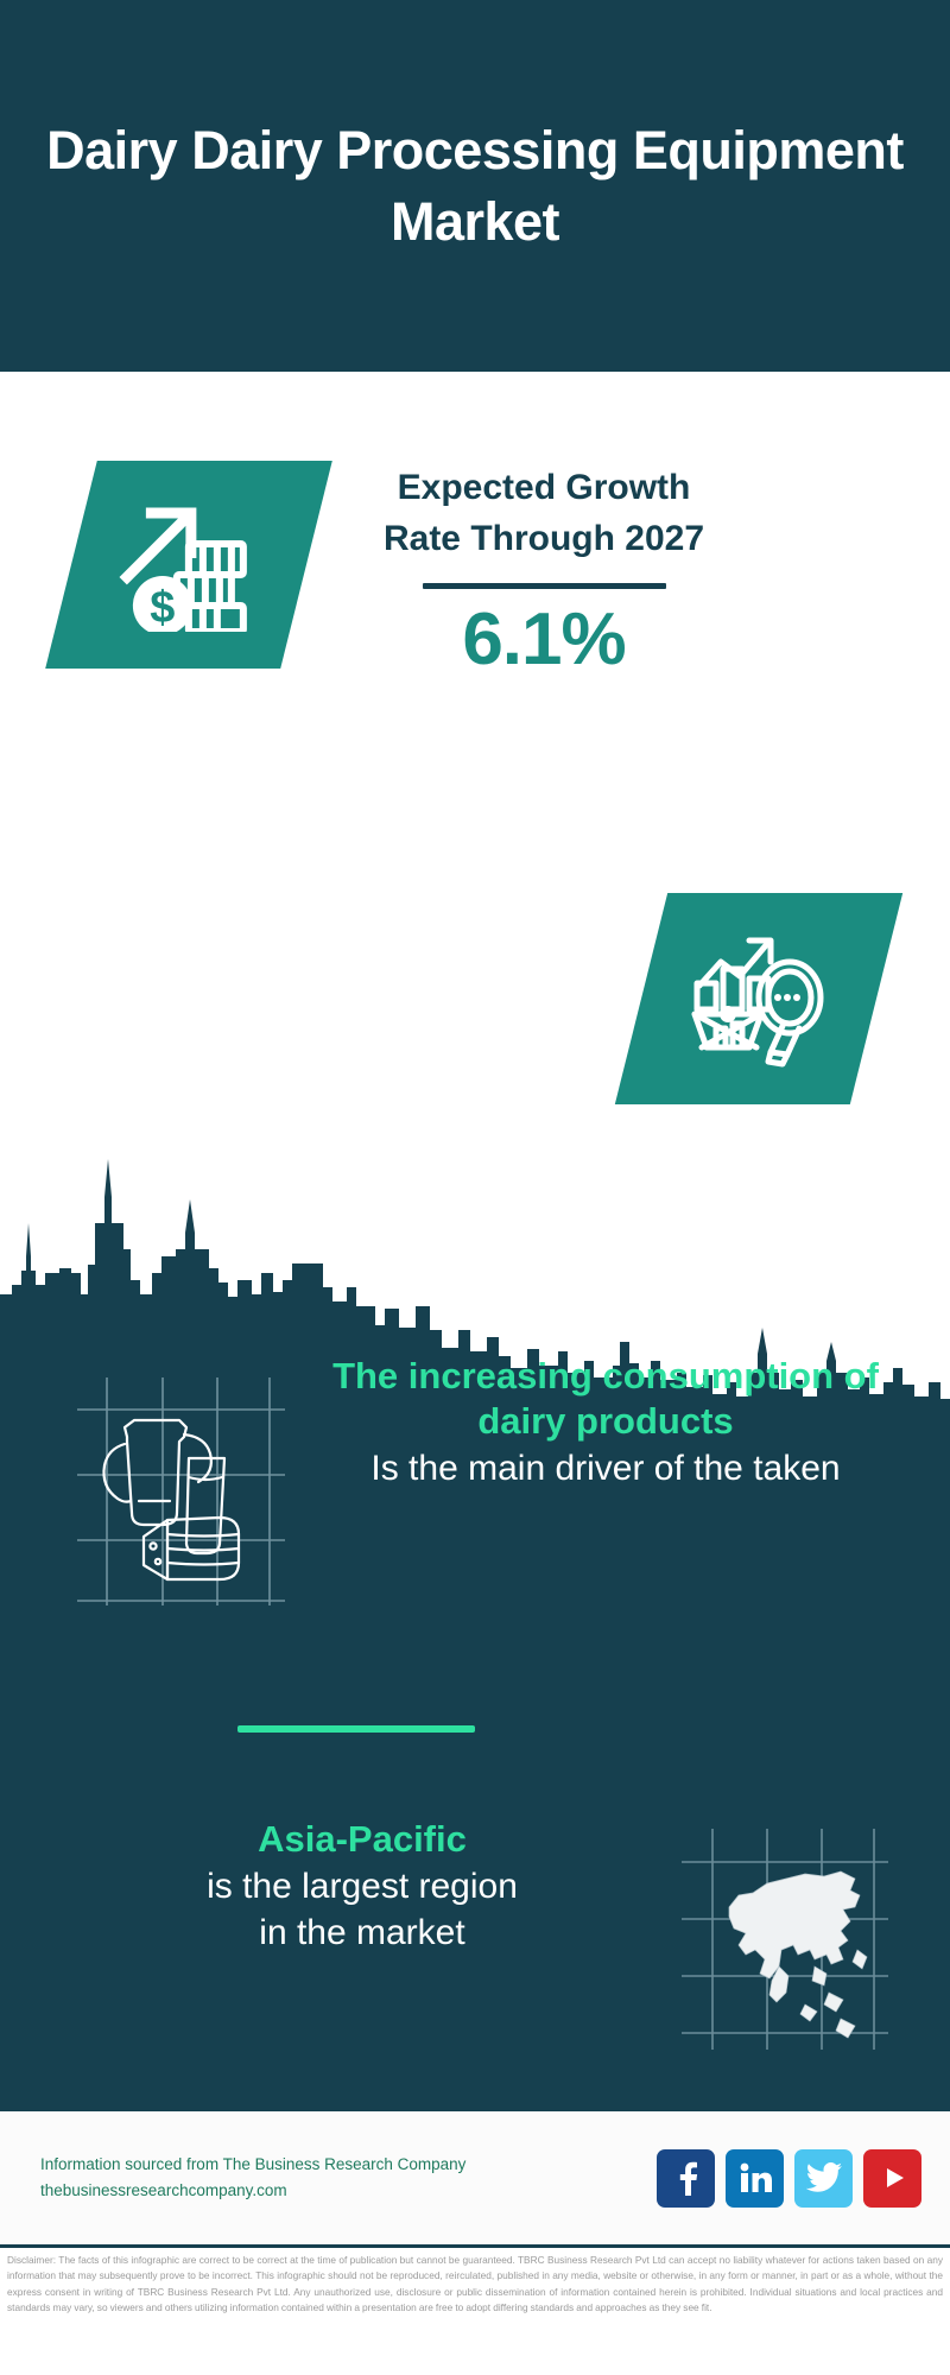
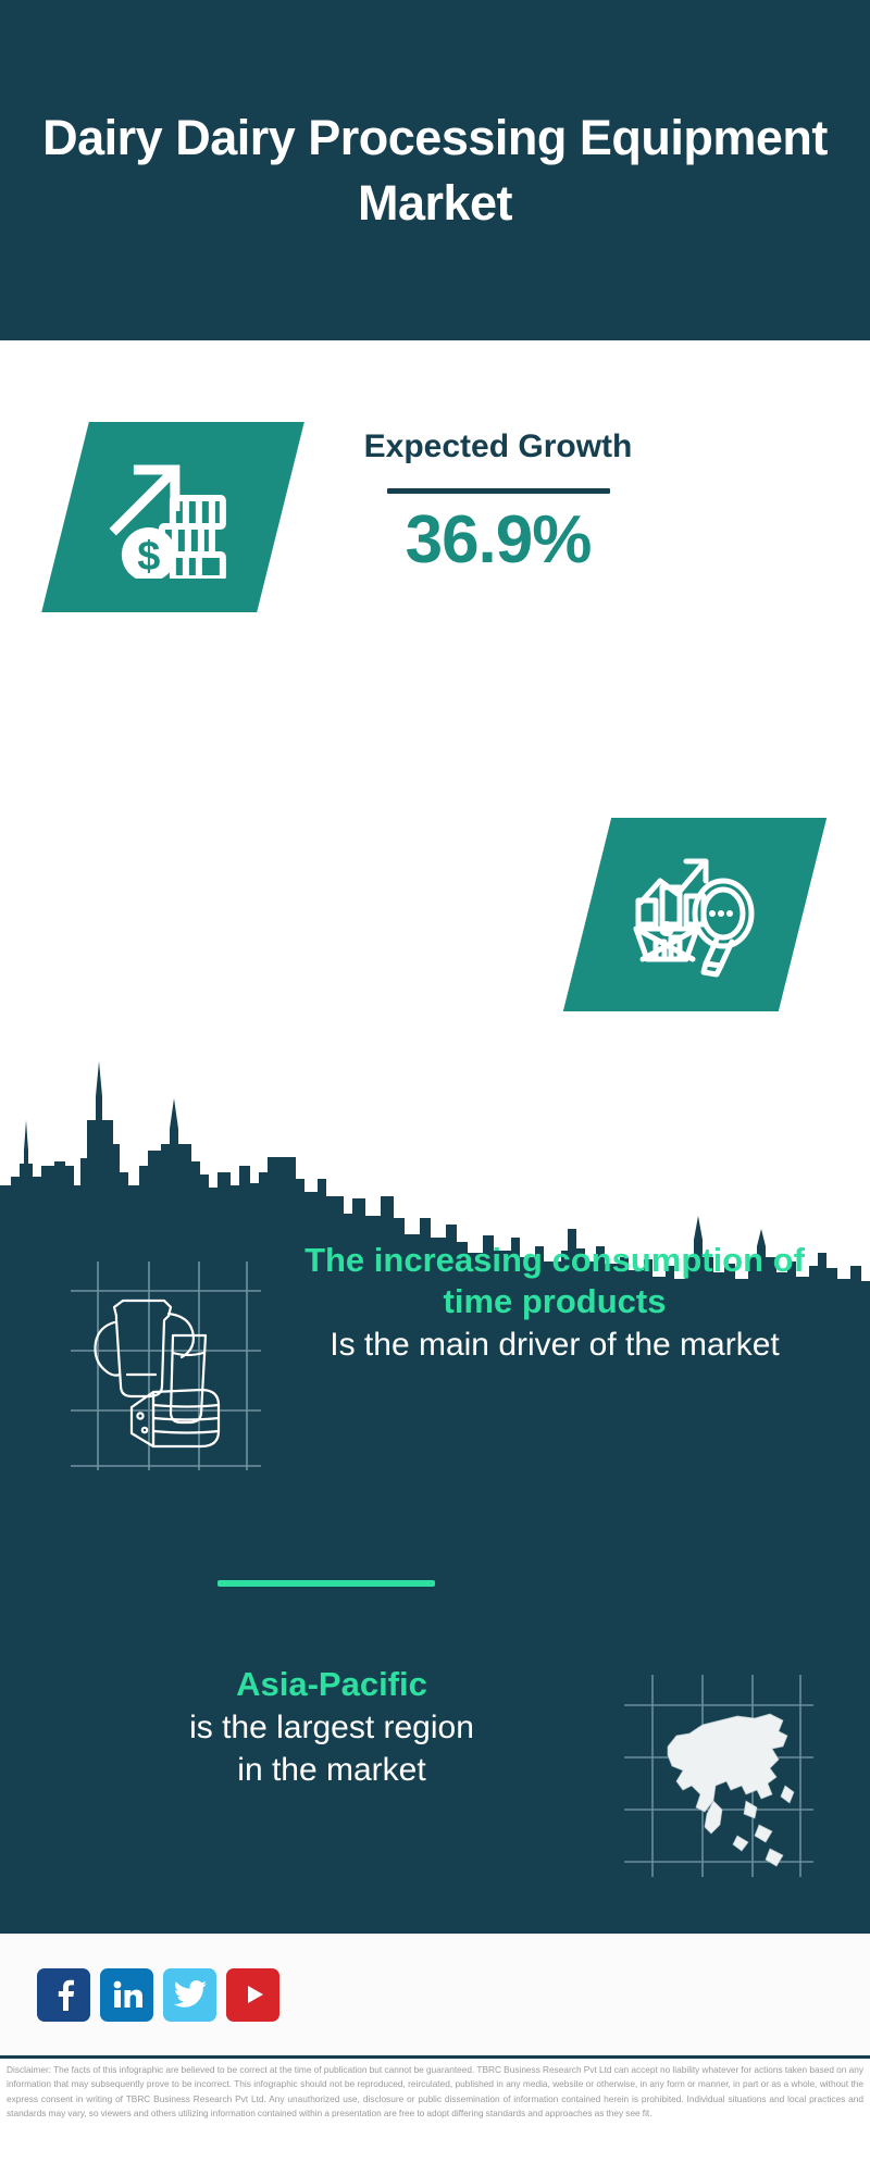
  Dairy Dairy Processing Equipment Market
  Expected Growth
- Rate Through 2027
- 6.1%
+ 36.9%
- The increasing consumption of dairy products
+ The increasing consumption of time products
- Is the main driver of the taken
+ Is the main driver of the market
  Asia-Pacific
  is the largest region
  in the market
- Information sourced from The Business Research Company
- thebusinessresearchcompany.com
- Disclaimer: The facts of this infographic are correct to be correct at the time of publication but cannot be guaranteed. TBRC Business Research Pvt Ltd can accept no liability whatever for actions taken based on any information that may subsequently prove to be incorrect. This infographic should not be reproduced, reirculated, published in any media, website or otherwise, in any form or manner, in part or as a whole, without the express consent in writing of TBRC Business Research Pvt Ltd. Any unauthorized use, disclosure or public dissemination of information contained herein is prohibited. Individual situations and local practices and standards may vary, so viewers and others utilizing information contained within a presentation are free to adopt differing standards and approaches as they see fit.
+ Disclaimer: The facts of this infographic are believed to be correct at the time of publication but cannot be guaranteed. TBRC Business Research Pvt Ltd can accept no liability whatever for actions taken based on any information that may subsequently prove to be incorrect. This infographic should not be reproduced, reirculated, published in any media, website or otherwise, in any form or manner, in part or as a whole, without the express consent in writing of TBRC Business Research Pvt Ltd. Any unauthorized use, disclosure or public dissemination of information contained herein is prohibited. Individual situations and local practices and standards may vary, so viewers and others utilizing information contained within a presentation are free to adopt differing standards and approaches as they see fit.
